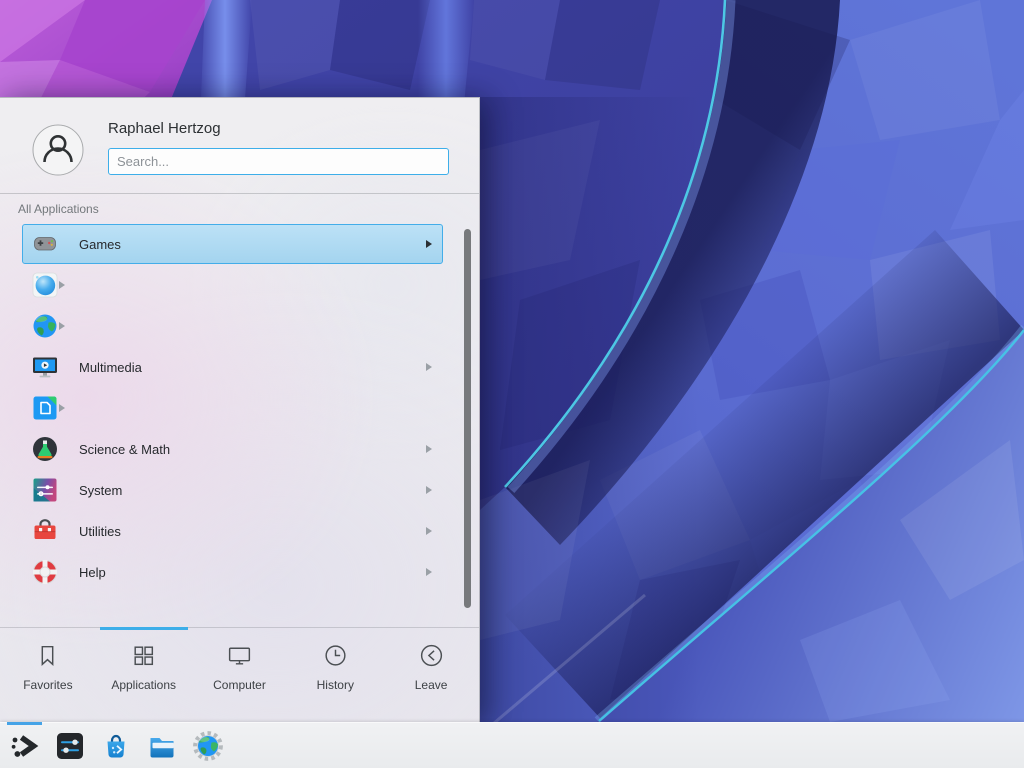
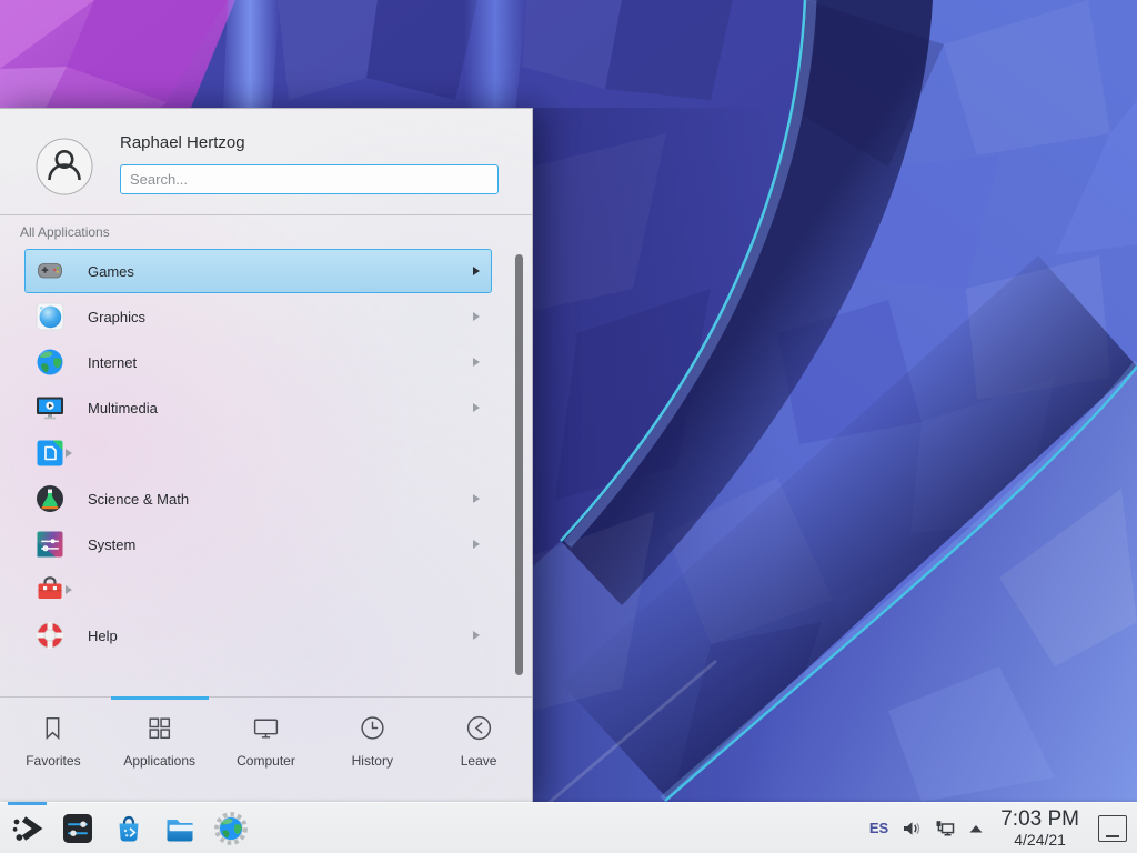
  Raphael Hertzog
  Search...
  All Applications
  Games
+ Graphics
+ Internet
  Multimedia
  Science & Math
  System
- Utilities
  Help
  Favorites
  Applications
  Computer
  History
  Leave
+ ES
+ 7:03 PM
+ 4/24/21
